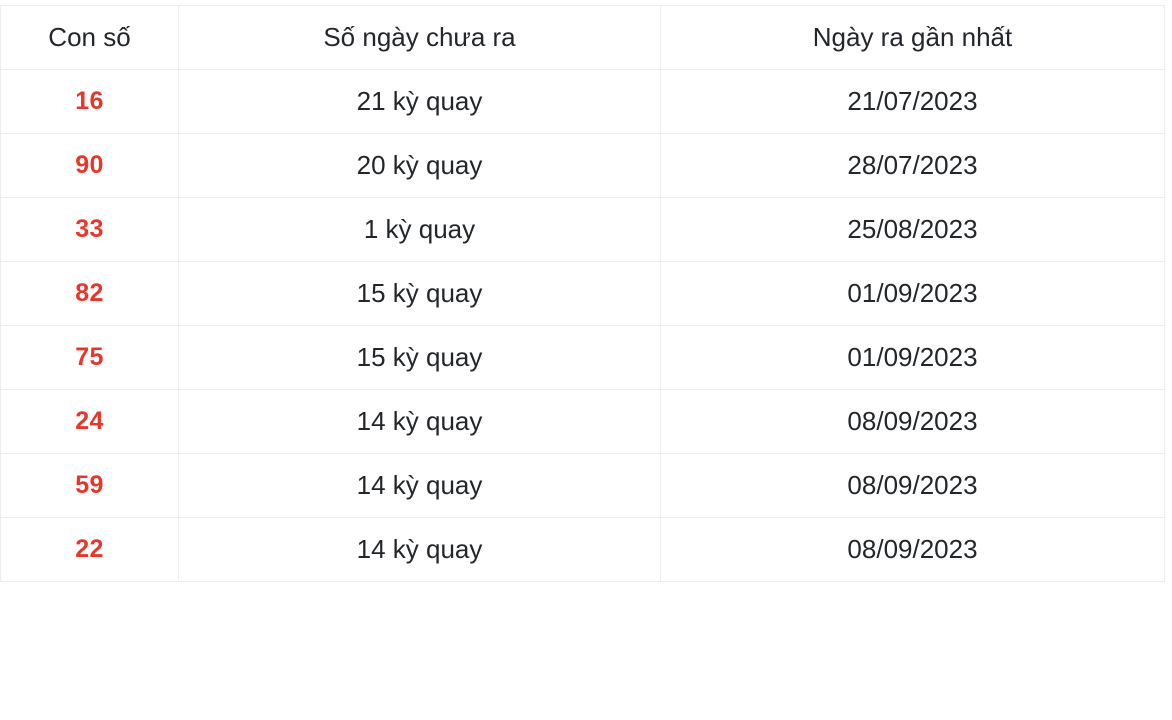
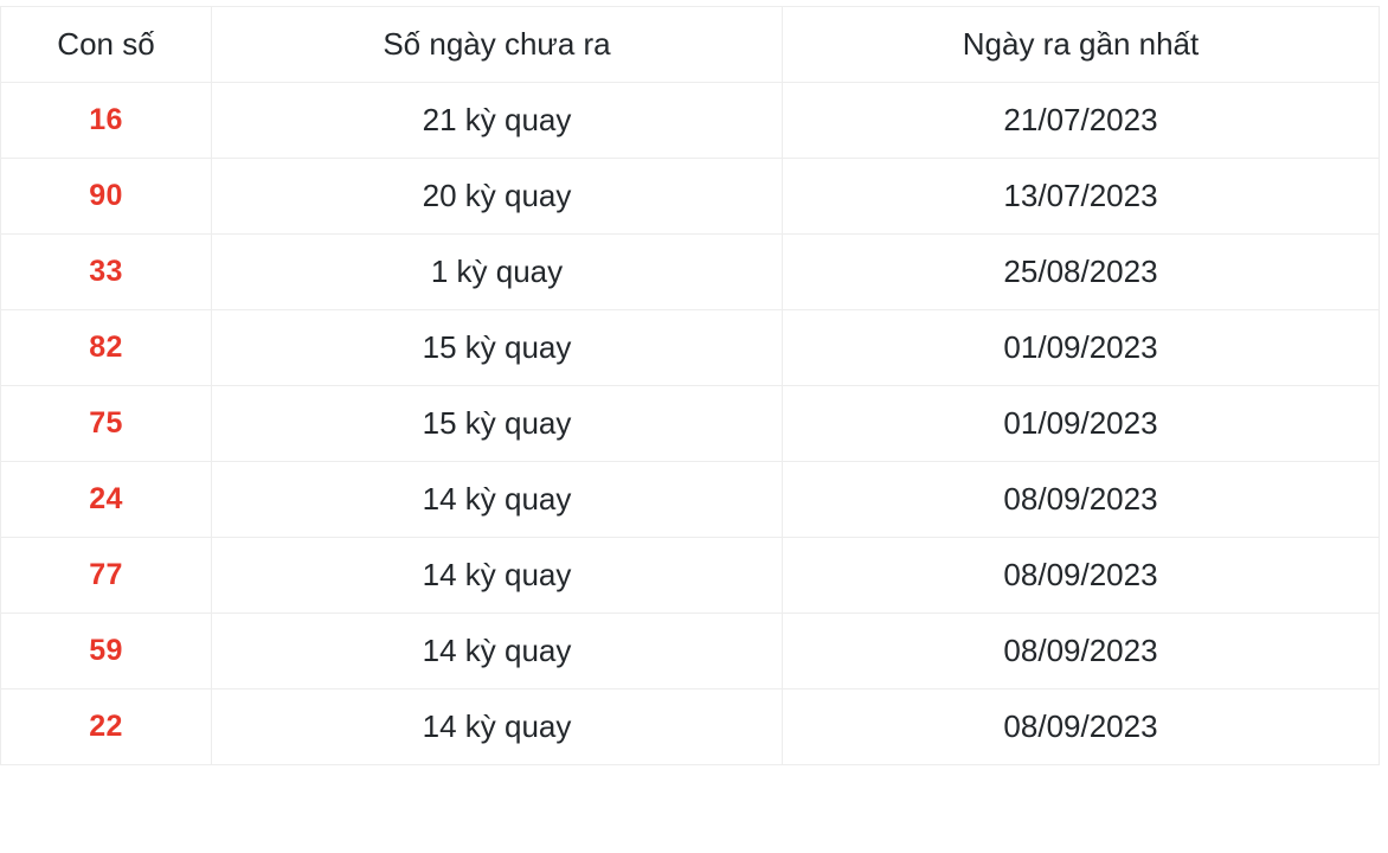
  Con số	Số ngày chưa ra	Ngày ra gần nhất
  16	21 kỳ quay	21/07/2023
- 90	20 kỳ quay	28/07/2023
+ 90	20 kỳ quay	13/07/2023
  33	1 kỳ quay	25/08/2023
  82	15 kỳ quay	01/09/2023
  75	15 kỳ quay	01/09/2023
  24	14 kỳ quay	08/09/2023
+ 77	14 kỳ quay	08/09/2023
  59	14 kỳ quay	08/09/2023
  22	14 kỳ quay	08/09/2023
